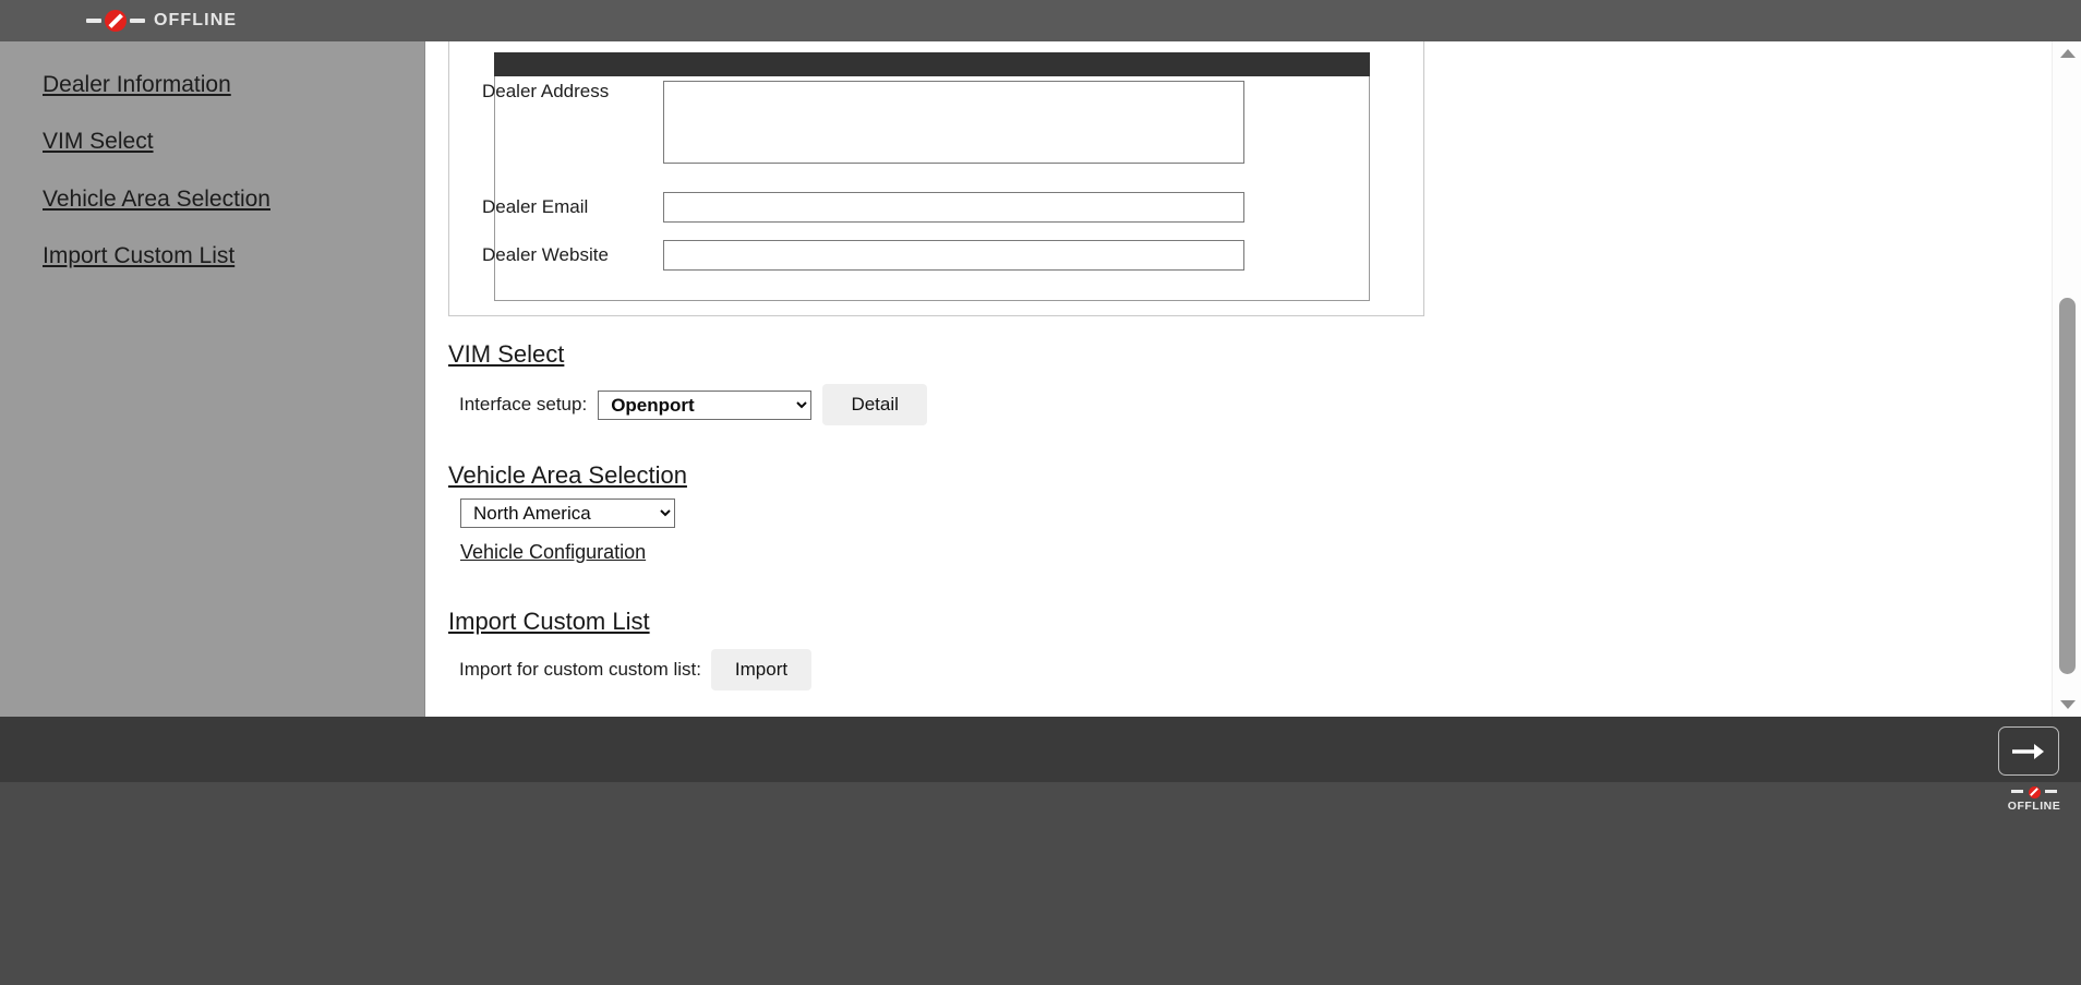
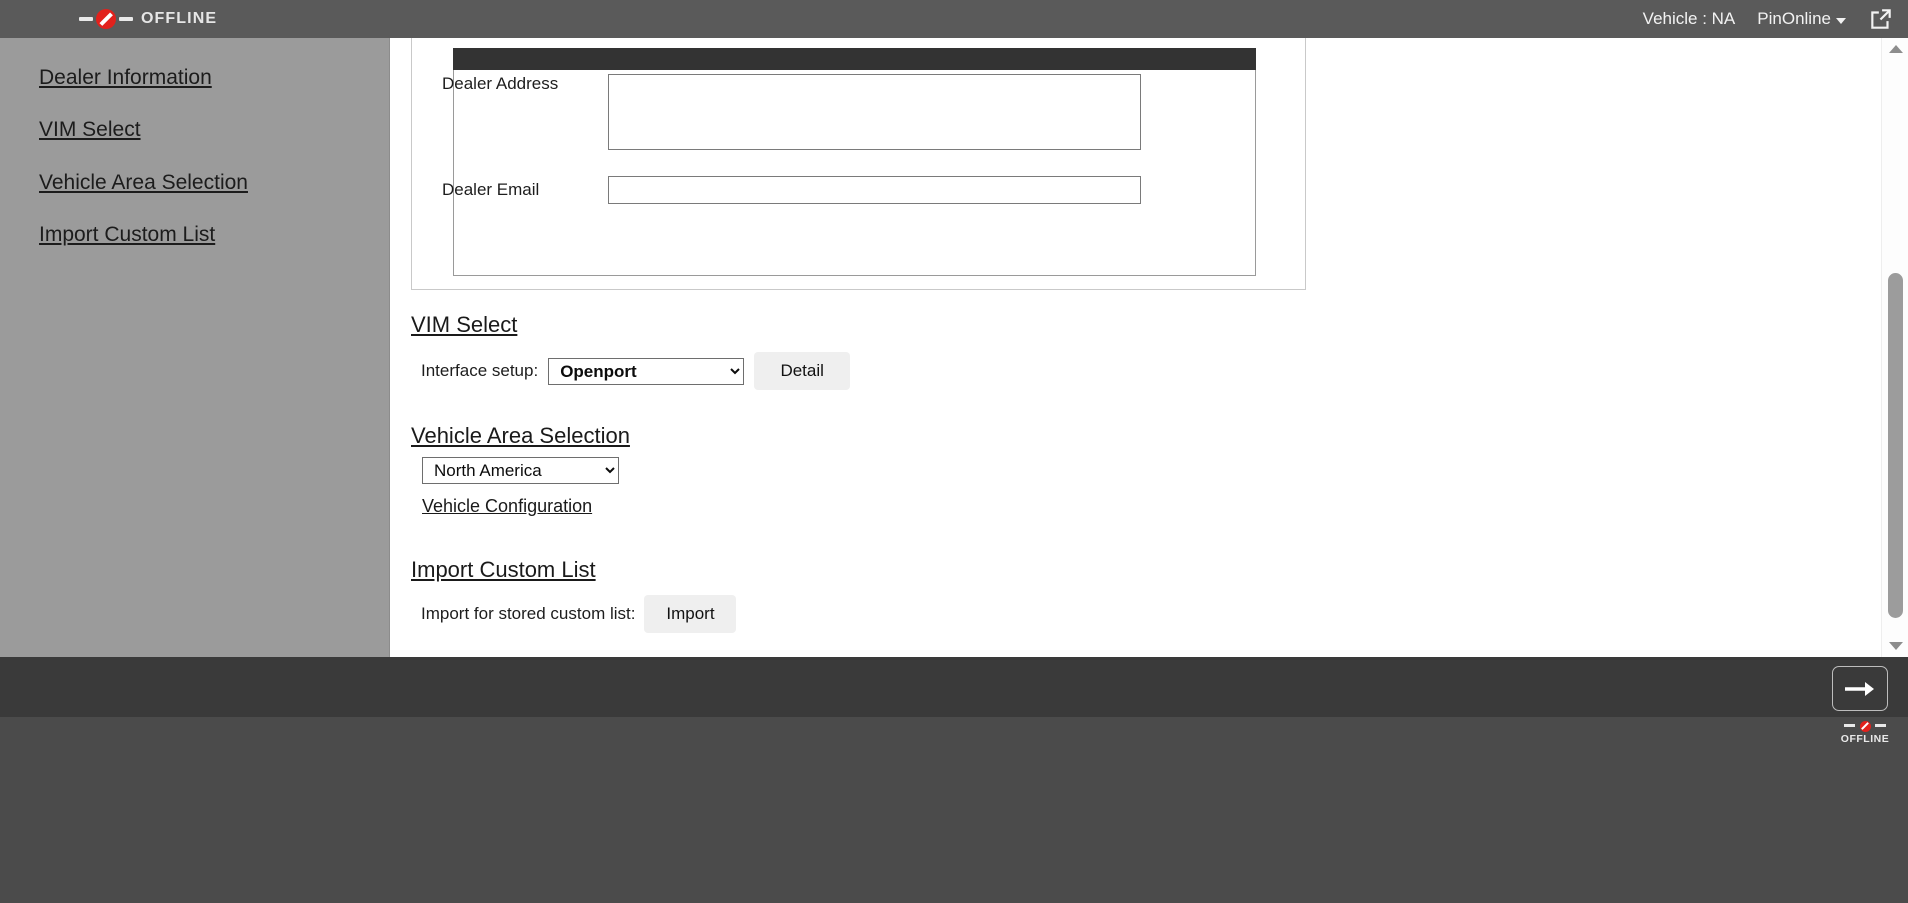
  OFFLINE
+ Vehicle : NA
+ PinOnline
  Dealer Information
  VIM Select
  Vehicle Area Selection
  Import Custom List
  Dealer Address
  Dealer Email
- Dealer Website
  VIM Select
  Interface setup:
  Openport
  Detail
  Vehicle Area Selection
  North America
  Vehicle Configuration
  Import Custom List
- Import for custom custom list:
+ Import for stored custom list:
  Import
  OFFLINE
